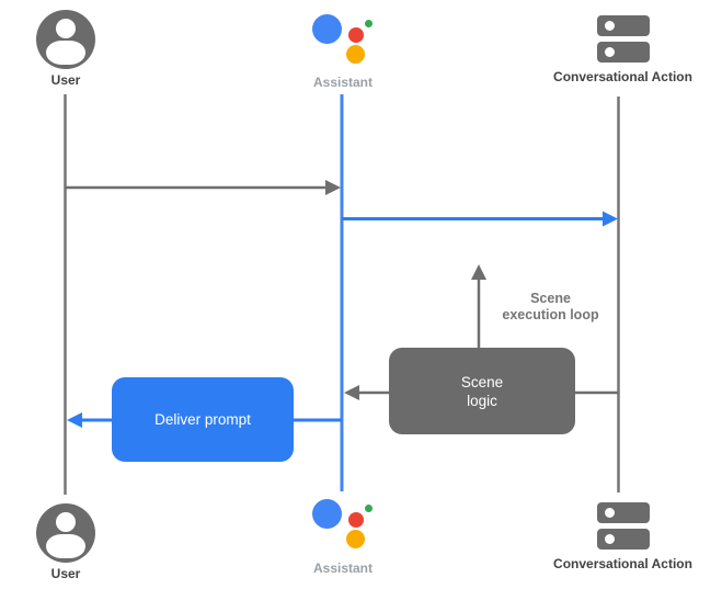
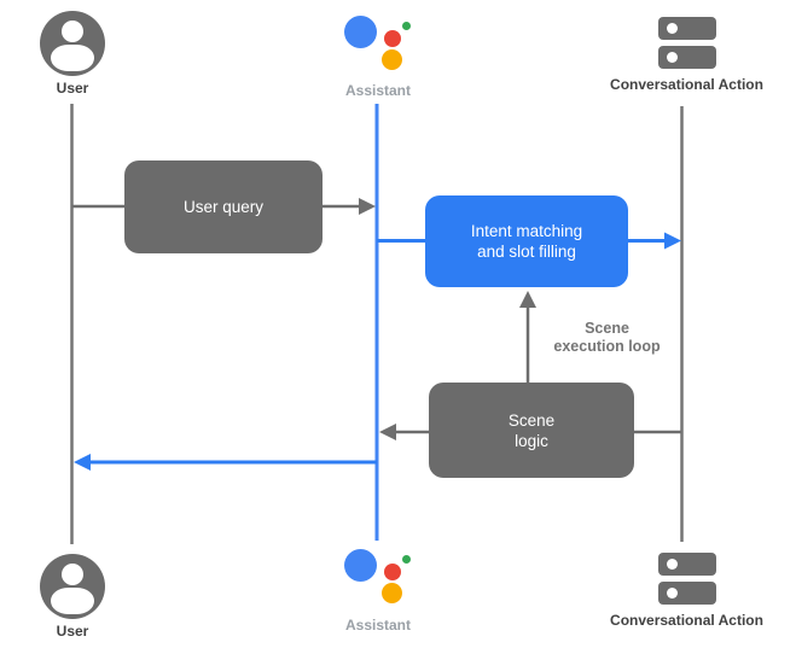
+ User query
+ Intent matching
+ and slot filling
  Scene
  logic
- Deliver prompt
  Scene
  execution loop
  User
  Assistant
  Conversational Action
  User
  Assistant
  Conversational Action
